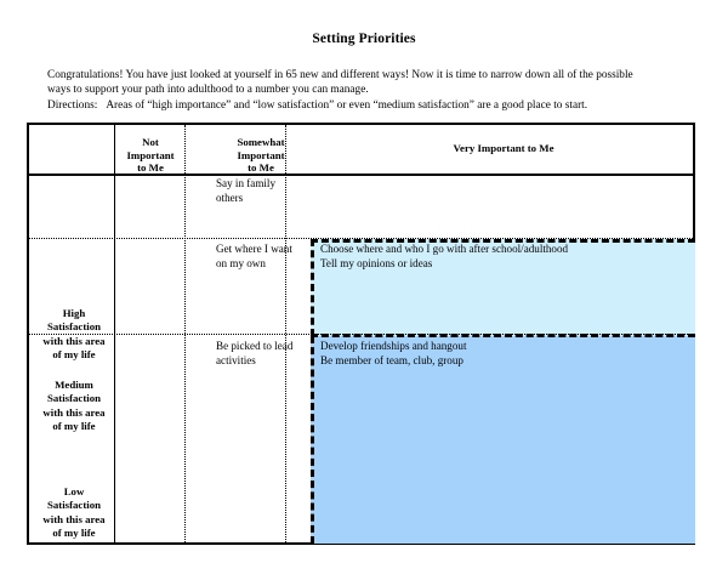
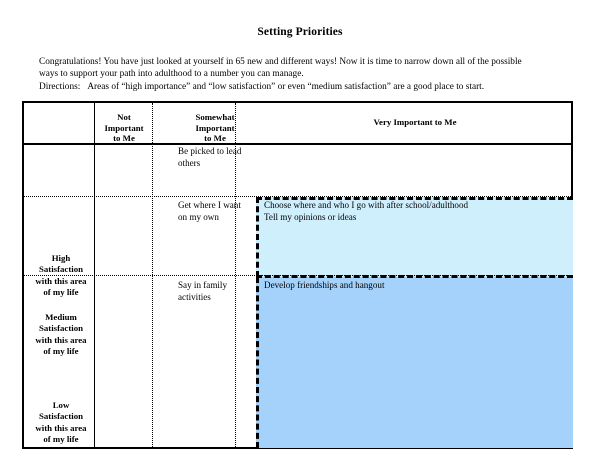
  Setting Priorities
  Congratulations! You have just looked at yourself in 65 new and different ways! Now it is time to narrow down all of the possible
  ways to support your path into adulthood to a number you can manage.
  Directions: Areas of “high importance” and “low satisfaction” or even “medium satisfaction” are a good place to start.
  Not
  Important
  to Me
  Somewhat
  Important
  to Me
  Very Important to Me
  High
  Satisfaction
  with this area
  of my life
  Medium
  Satisfaction
  with this area
  of my life
  Low
  Satisfaction
  with this area
  of my life
- Say in family
+ Be picked to lead
  others
  Get where I want
  on my own
- Be picked to lead
+ Say in family
  activities
  Choose where and who I go with after school/adulthood
  Tell my opinions or ideas
  Develop friendships and hangout
- Be member of team, club, group
